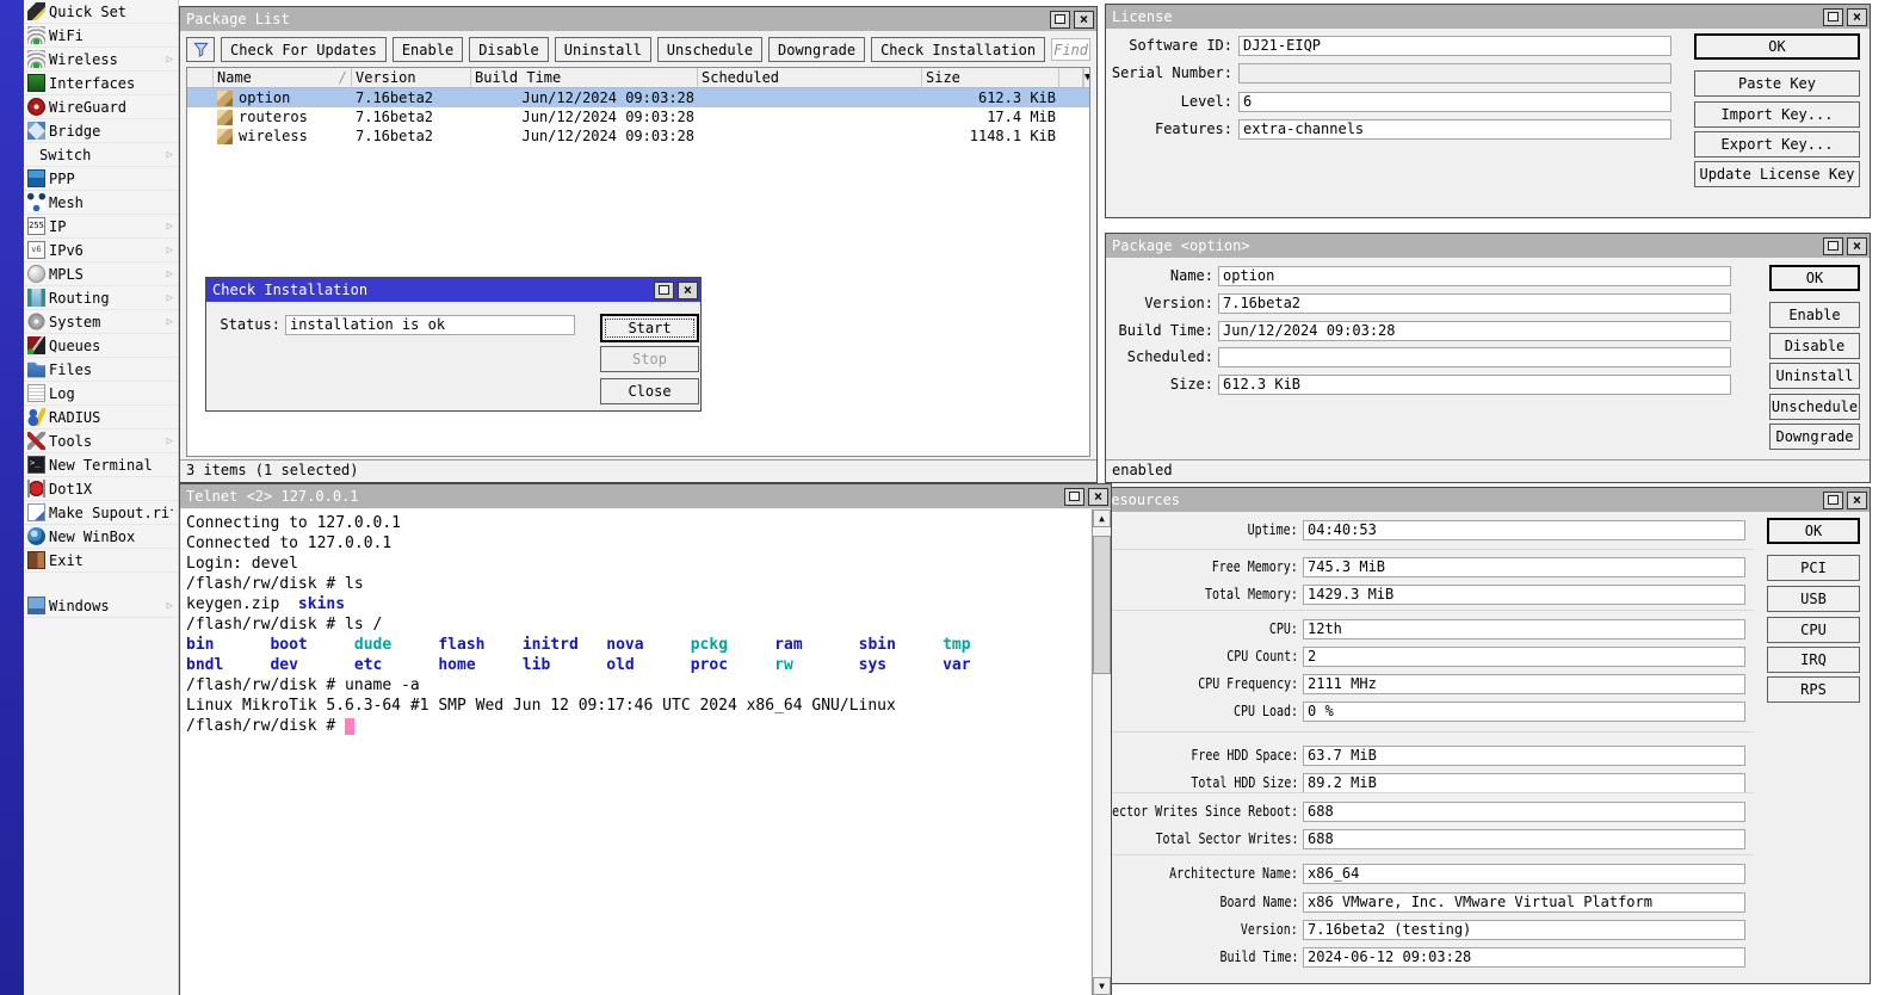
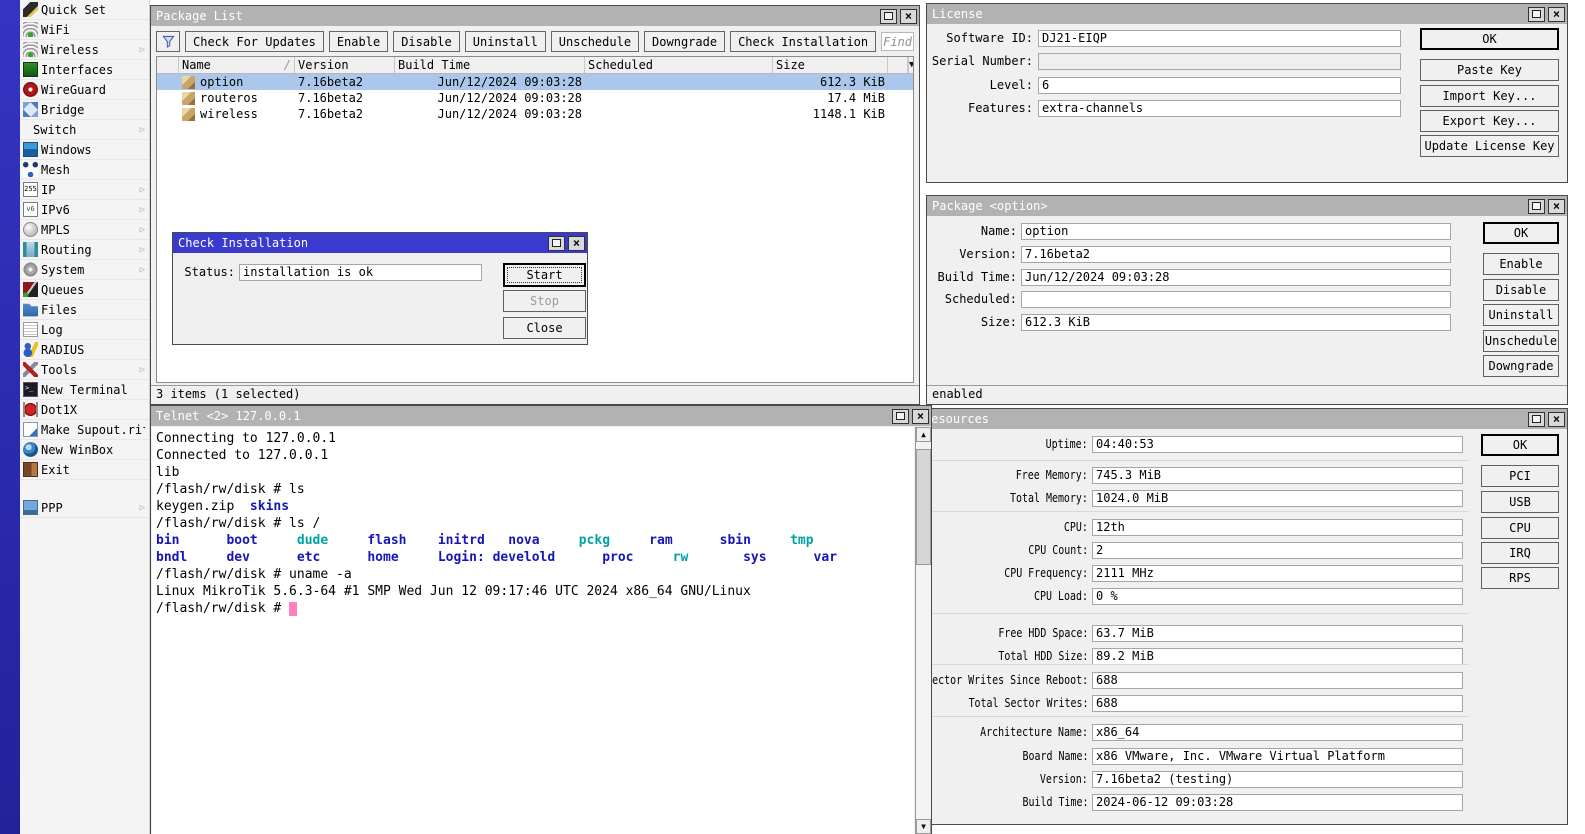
  Quick Set
  WiFi
  Wireless
  ▷
  Interfaces
  WireGuard
  Bridge
  Switch
  ▷
- PPP
+ Windows
  Mesh
  IP
  ▷
  IPv6
  ▷
  MPLS
  ▷
  Routing
  ▷
  System
  ▷
  Queues
  Files
  Log
  RADIUS
  Tools
  ▷
  New Terminal
  Dot1X
  Make Supout.ri
  New WinBox
  Exit
- Windows
+ PPP
  ▷
  Package List
  ×
  Check For Updates
  Enable
  Disable
  Uninstall
  Unschedule
  Downgrade
  Check Installation
  Find
  Name
  /
  Version
  Build Time
  Scheduled
  Size
  ▼
  option
  7.16beta2
  Jun/12/2024 09:03:28
  612.3 KiB
  routeros
  7.16beta2
  Jun/12/2024 09:03:28
  17.4 MiB
  wireless
  7.16beta2
  Jun/12/2024 09:03:28
  1148.1 KiB
  3 items (1 selected)
  License
  ×
  Software ID:
  DJ21-EIQP
  Serial Number:
  Level:
  6
  Features:
  extra-channels
  OK
  Paste Key
  Import Key...
  Export Key...
  Update License Key
  Package <option>
  ×
  enabled
  Name:
  option
  Version:
  7.16beta2
  Build Time:
  Jun/12/2024 09:03:28
  Scheduled:
  Size:
  612.3 KiB
  OK
  Enable
  Disable
  Uninstall
  Unschedule
  Downgrade
  esources
  ×
  Uptime:
  04:40:53
  Free Memory:
  745.3 MiB
  Total Memory:
- 1429.3 MiB
+ 1024.0 MiB
  CPU:
  12th
  CPU Count:
  2
  CPU Frequency:
  2111 MHz
  CPU Load:
  0 %
  Free HDD Space:
  63.7 MiB
  Total HDD Size:
  89.2 MiB
  ector Writes Since Reboot:
  688
  Total Sector Writes:
  688
  Architecture Name:
  x86_64
  Board Name:
  x86 VMware, Inc. VMware Virtual Platform
  Version:
  7.16beta2 (testing)
  Build Time:
  2024-06-12 09:03:28
  OK
  PCI
  USB
  CPU
  IRQ
  RPS
  Telnet <2> 127.0.0.1
  ×
  Connecting to 127.0.0.1
  Connected to 127.0.0.1
- Login: devel
+ lib
  /flash/rw/disk # ls
  keygen.zip skins
  /flash/rw/disk # ls /
  bin boot dude flash initrd nova pckg ram sbin tmp
- bndl dev etc home lib old proc rw sys var
+ bndl dev etc home Login: develold proc rw sys var
  /flash/rw/disk # uname -a
  Linux MikroTik 5.6.3-64 #1 SMP Wed Jun 12 09:17:46 UTC 2024 x86_64 GNU/Linux
  /flash/rw/disk #
  ▲
  ▼
  Check Installation
  ×
  Status:
  installation is ok
  Start
  Stop
  Close
